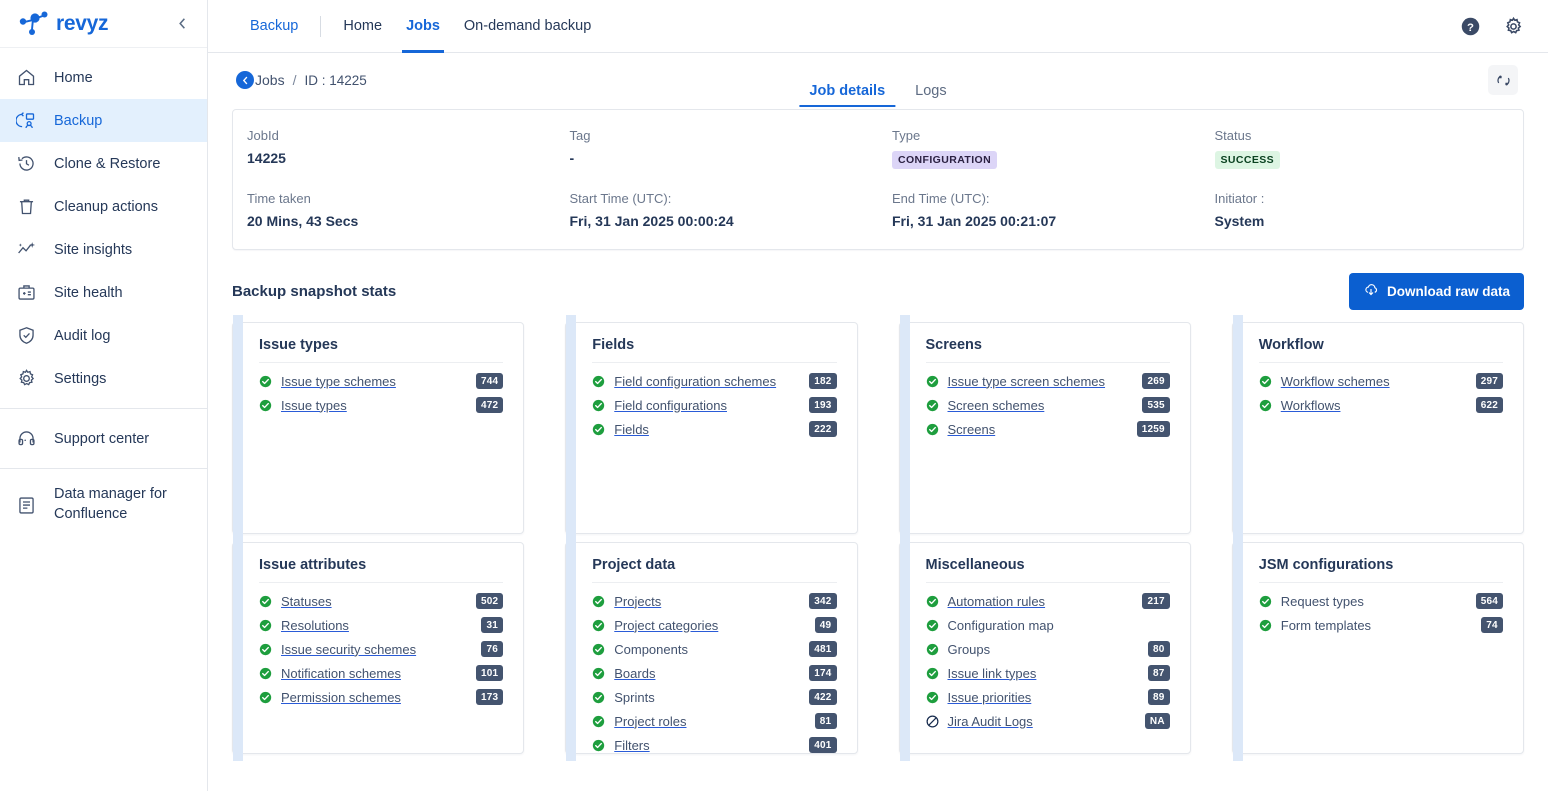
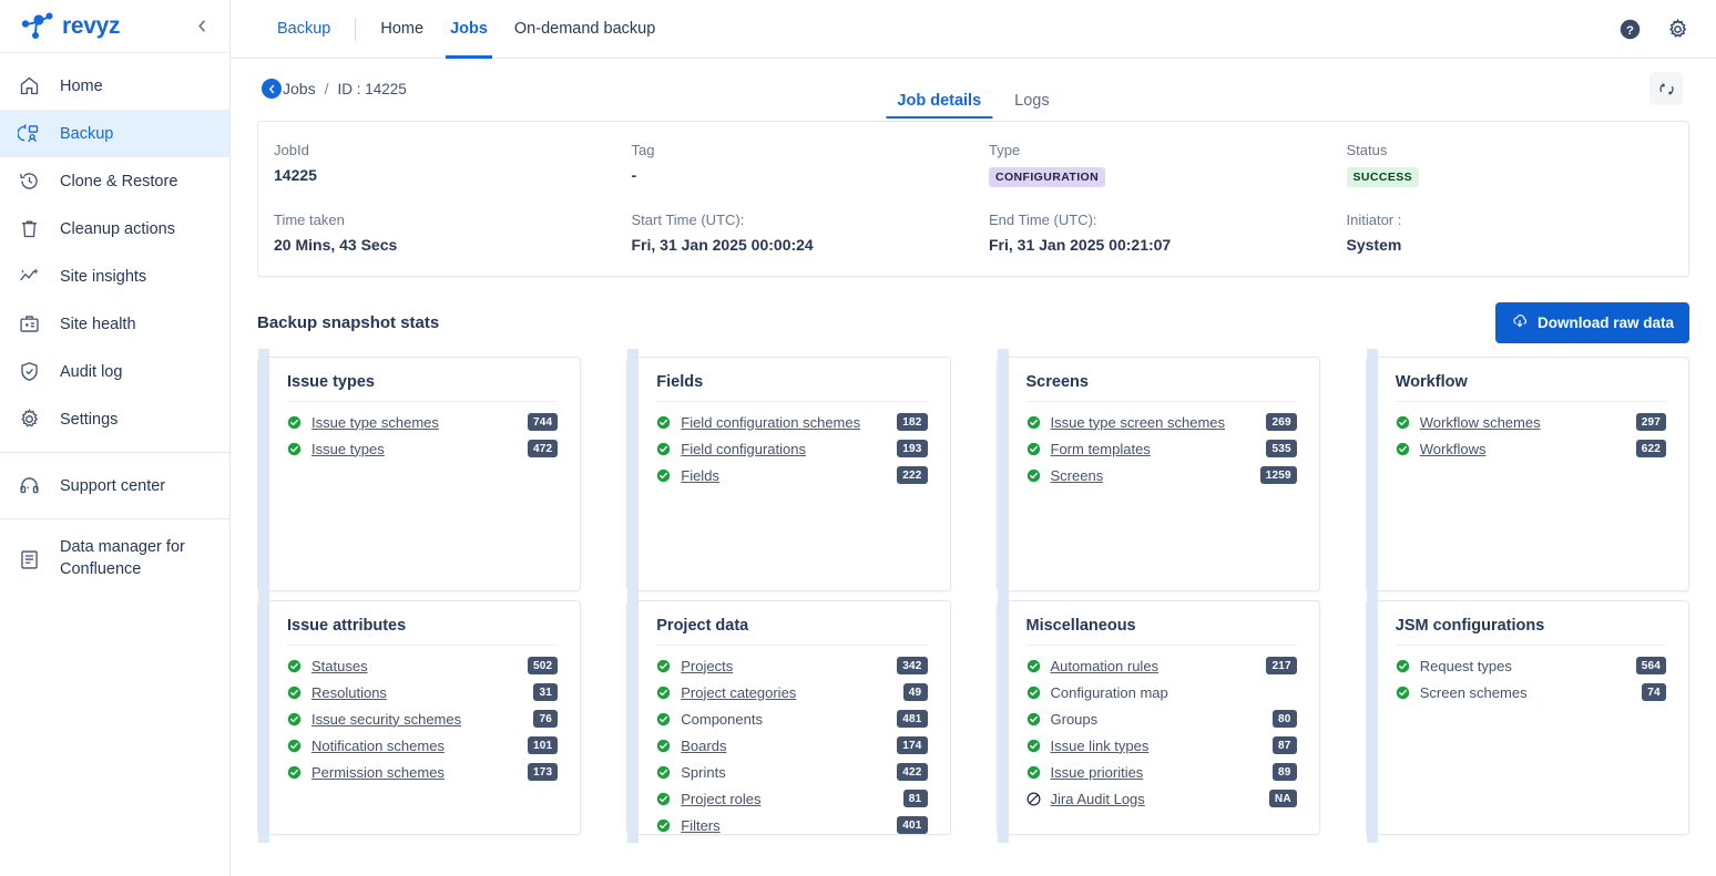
  revyz
  Home
  Backup
  Clone & Restore
  Cleanup actions
  Site insights
  Site health
  Audit log
  Settings
  Support center
  Data manager for Confluence
  Backup
  Home
  Jobs
  On-demand backup
  ?
  Jobs
  /
  ID : 14225
  Job details
  Logs
  JobId
  14225
  Tag
  -
  Type
  CONFIGURATION
  Status
  SUCCESS
  Time taken
  20 Mins, 43 Secs
  Start Time (UTC):
  Fri, 31 Jan 2025 00:00:24
  End Time (UTC):
  Fri, 31 Jan 2025 00:21:07
  Initiator :
  System
  Backup snapshot stats
  Download raw data
  Issue types
  Issue type schemes
  744
  Issue types
  472
  Fields
  Field configuration schemes
  182
  Field configurations
  193
  Fields
  222
  Screens
  Issue type screen schemes
  269
- Screen schemes
+ Form templates
  535
  Screens
  1259
  Workflow
  Workflow schemes
  297
  Workflows
  622
  Issue attributes
  Statuses
  502
  Resolutions
  31
  Issue security schemes
  76
  Notification schemes
  101
  Permission schemes
  173
  Project data
  Projects
  342
  Project categories
  49
  Components
  481
  Boards
  174
  Sprints
  422
  Project roles
  81
  Filters
  401
  Miscellaneous
  Automation rules
  217
  Configuration map
  Groups
  80
  Issue link types
  87
  Issue priorities
  89
  Jira Audit Logs
  NA
  JSM configurations
  Request types
  564
- Form templates
+ Screen schemes
  74
